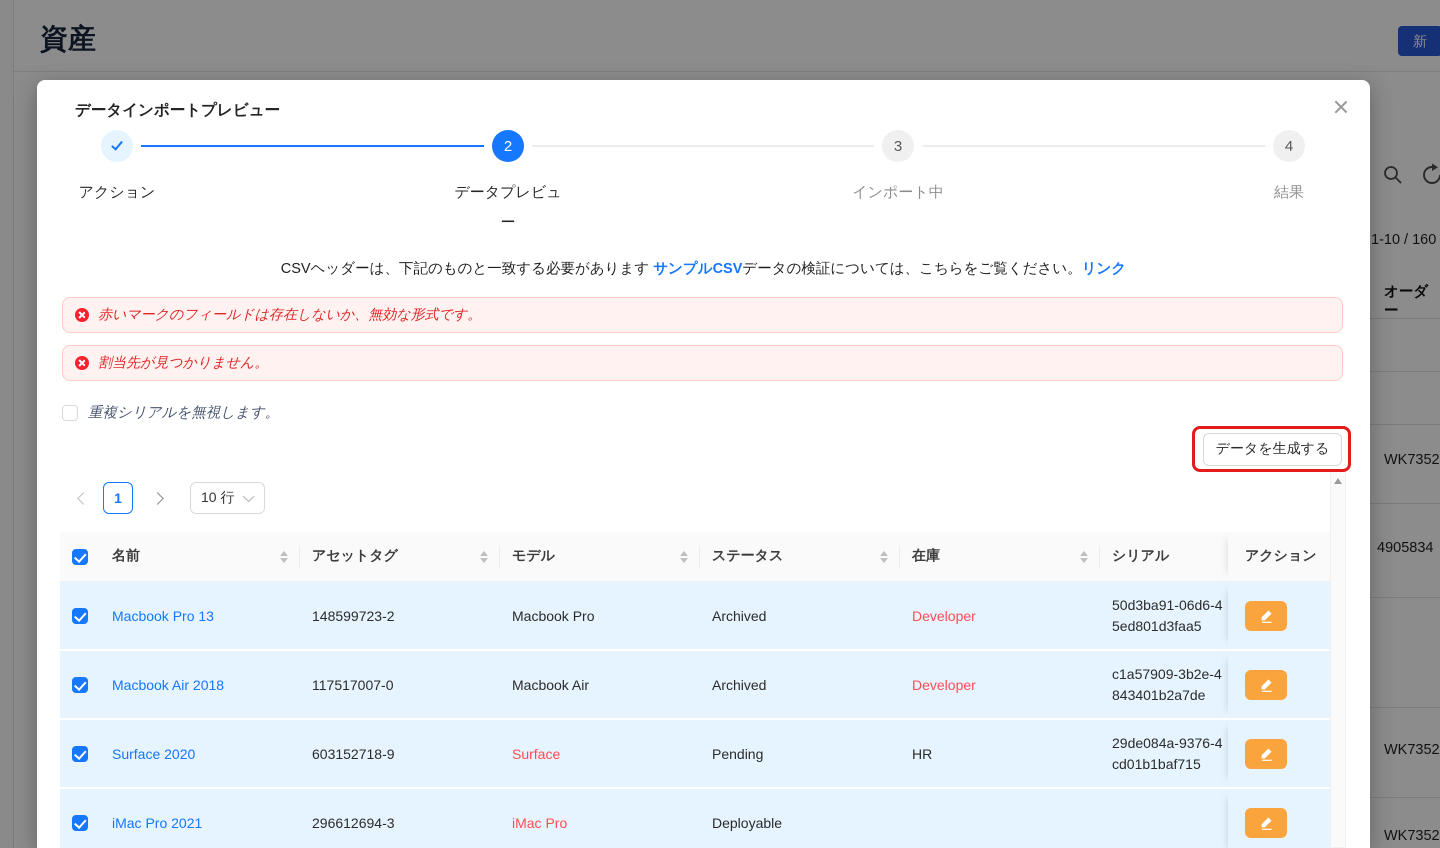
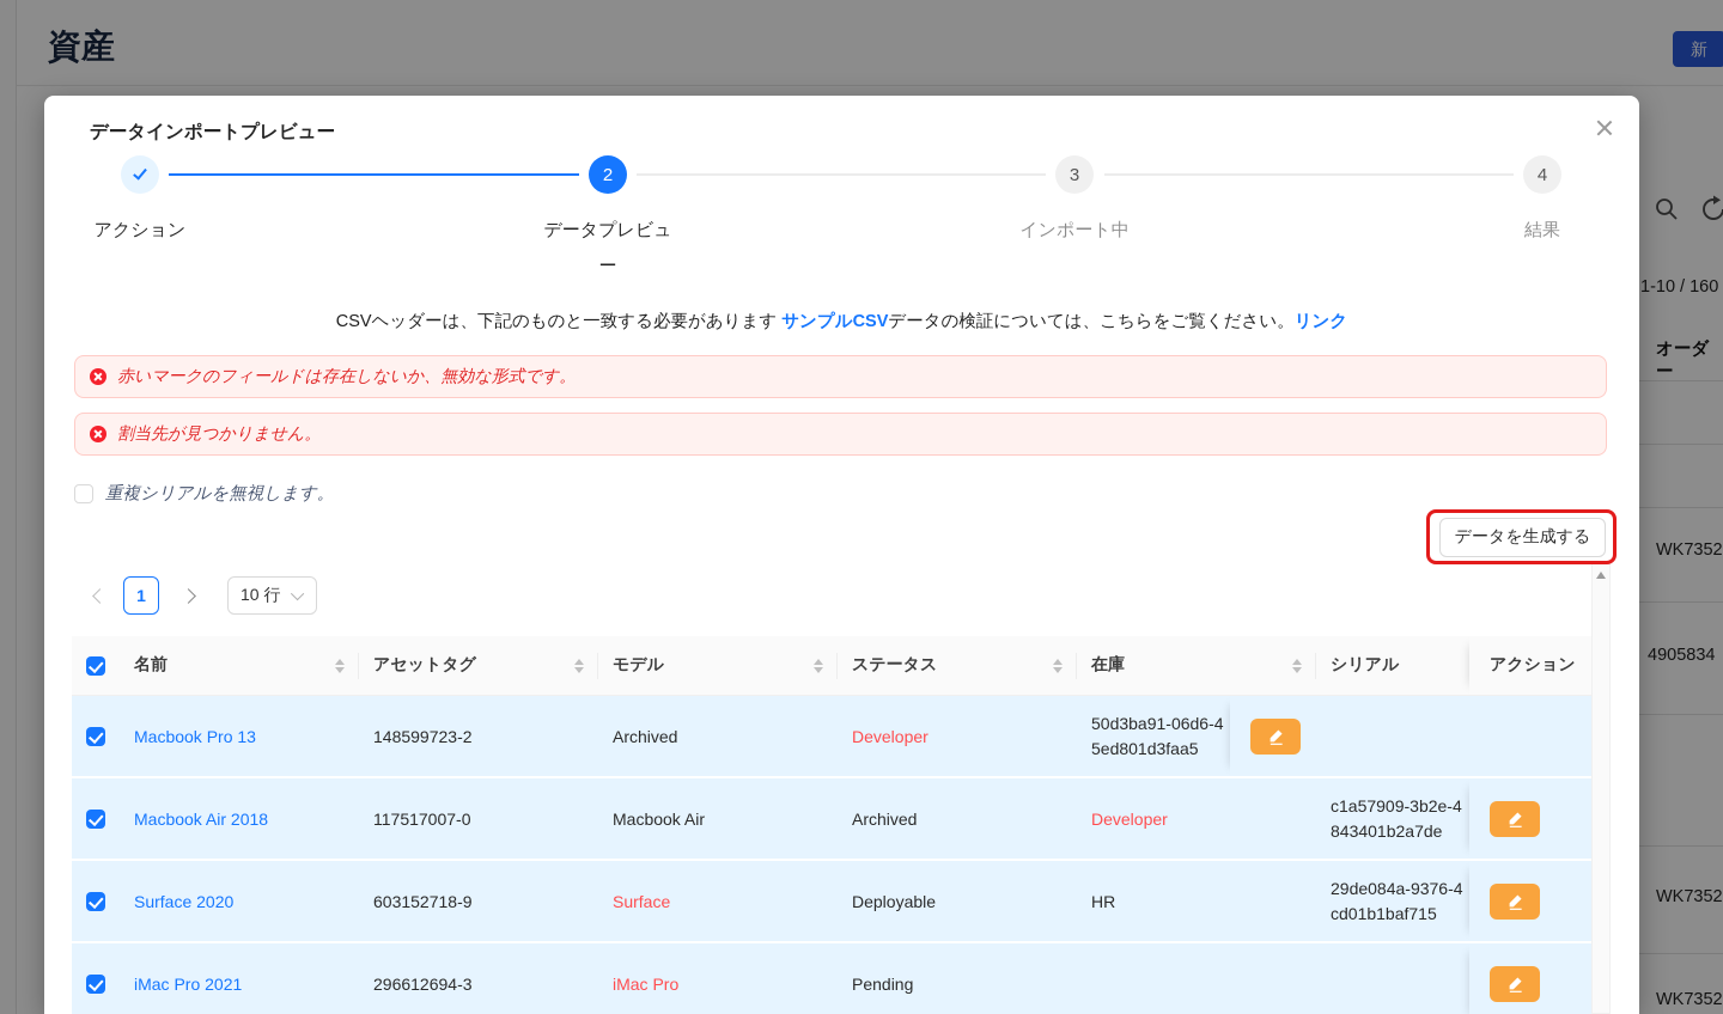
  資産
  1-10 / 160
  オーダー
  WK7352
  4905834
  WK7352
  WK7352
  データインポートプレビュー
  2
  3
  4
  アクション
  データプレビュー
  インポート中
  結果
  CSVヘッダーは、下記のものと一致する必要があります サンプルCSVデータの検証については、こちらをご覧ください。リンク
  赤いマークのフィールドは存在しないか、無効な形式です。
  割当先が見つかりません。
  重複シリアルを無視します。
  データを生成する
  1
  10 行
  名前
  アセットタグ
  モデル
  ステータス
  在庫
  シリアル
  アクション
  Macbook Pro 13
  148599723-2
- Macbook Pro
  Archived
  Developer
  50d3ba91-06d6-4
  5ed801d3faa5
  Macbook Air 2018
  117517007-0
  Macbook Air
  Archived
  Developer
  c1a57909-3b2e-4
  843401b2a7de
  Surface 2020
  603152718-9
  Surface
- Pending
+ Deployable
  HR
  29de084a-9376-4
  cd01b1baf715
  iMac Pro 2021
  296612694-3
  iMac Pro
- Deployable
+ Pending
